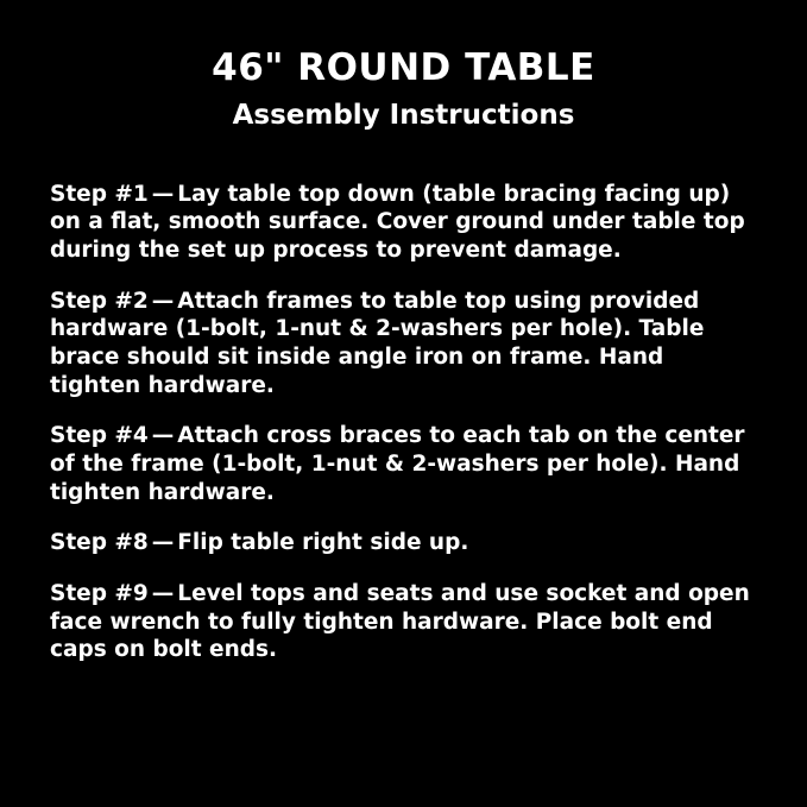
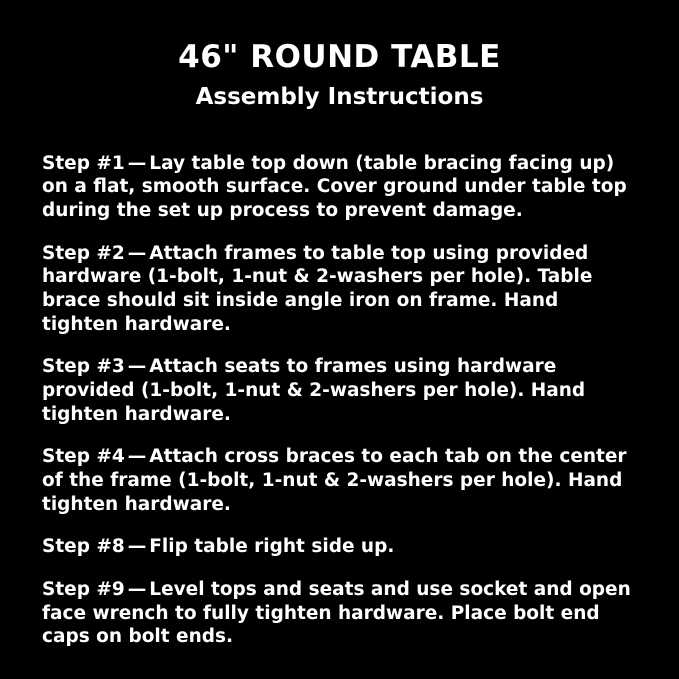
  46" ROUND TABLE
  Assembly Instructions
  Step #1 — Lay table top down (table bracing facing up) on a flat, smooth surface. Cover ground under table top during the set up process to prevent damage.
  Step #2 — Attach frames to table top using provided hardware (1-bolt, 1-nut & 2-washers per hole). Table brace should sit inside angle iron on frame. Hand tighten hardware.
+ Step #3 — Attach seats to frames using hardware provided (1-bolt, 1-nut & 2-washers per hole). Hand tighten hardware.
  Step #4 — Attach cross braces to each tab on the center of the frame (1-bolt, 1-nut & 2-washers per hole). Hand tighten hardware.
  Step #8 — Flip table right side up.
  Step #9 — Level tops and seats and use socket and open face wrench to fully tighten hardware. Place bolt end caps on bolt ends.
